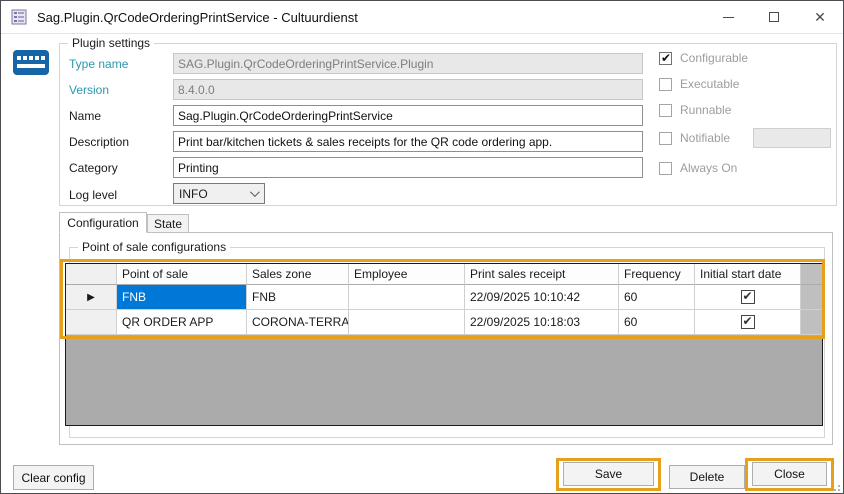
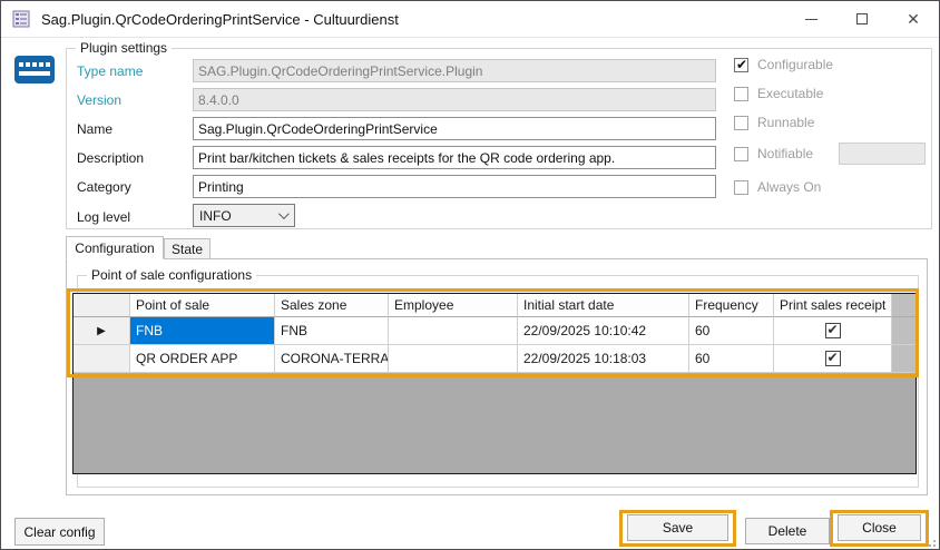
  Sag.Plugin.QrCodeOrderingPrintService - Cultuurdienst
  ✕
  Plugin settings
  Type name
  SAG.Plugin.QrCodeOrderingPrintService.Plugin
  Version
  8.4.0.0
  Name
  Sag.Plugin.QrCodeOrderingPrintService
  Description
  Print bar/kitchen tickets & sales receipts for the QR code ordering app.
  Category
  Printing
  Log level
  INFO
  Configurable
  Executable
  Runnable
  Notifiable
  Always On
  Configuration
  State
  Point of sale configurations
  Point of sale
  Sales zone
  Employee
- Print sales receipt
+ Initial start date
  Frequency
- Initial start date
+ Print sales receipt
  ▶
  FNB
  FNB
  22/09/2025 10:10:42
  60
  QR ORDER APP
  CORONA-TERRA
  22/09/2025 10:18:03
  60
  Clear config
  Save
  Delete
  Close
